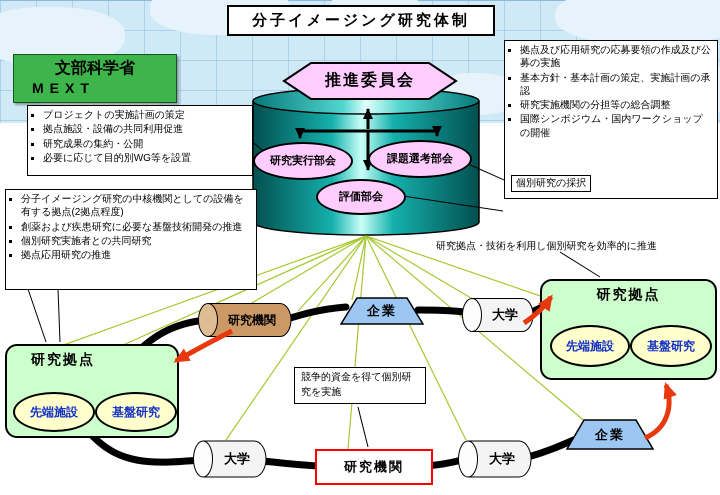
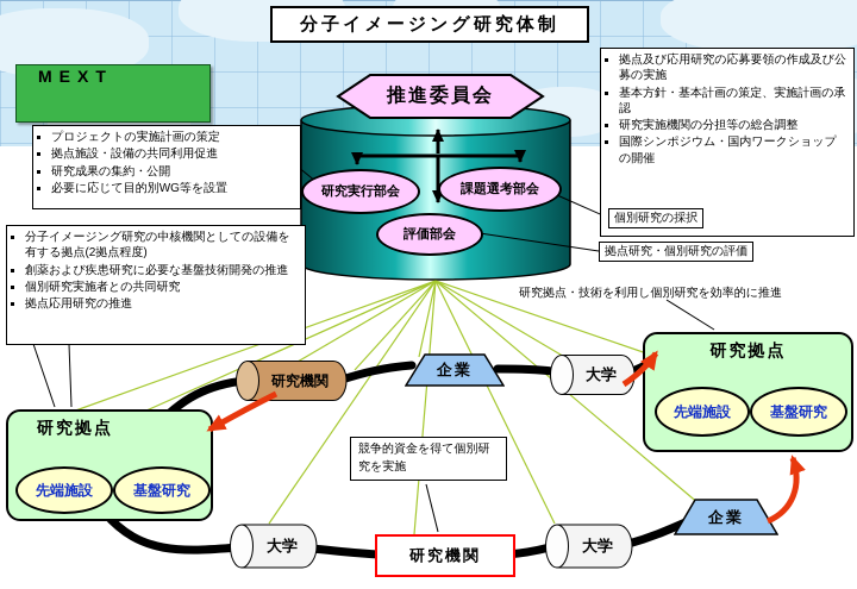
  分子イメージング研究体制
- 文部科学省
  MEXT
  推進委員会
  研究実行部会
  課題選考部会
  評価部会
  拠点及び応用研究の応募要領の作成及び公募の実施
  基本方針・基本計画の策定、実施計画の承認
  研究実施機関の分担等の総合調整
  国際シンポジウム・国内ワークショップの開催
  プロジェクトの実施計画の策定
  拠点施設・設備の共同利用促進
  研究成果の集約・公開
  必要に応じて目的別WG等を設置
  分子イメージング研究の中核機関としての設備を有する拠点(2拠点程度)
  創薬および疾患研究に必要な基盤技術開発の推進
  個別研究実施者との共同研究
  拠点応用研究の推進
  個別研究の採択
+ 拠点研究・個別研究の評価
  研究拠点・技術を利用し個別研究を効率的に推進
  競争的資金を得て個別研究を実施
  研究機関
  企業
  大学
  研究拠点
  先端施設
  基盤研究
  研究拠点
  先端施設
  基盤研究
  大学
  研究機関
  大学
  企業
